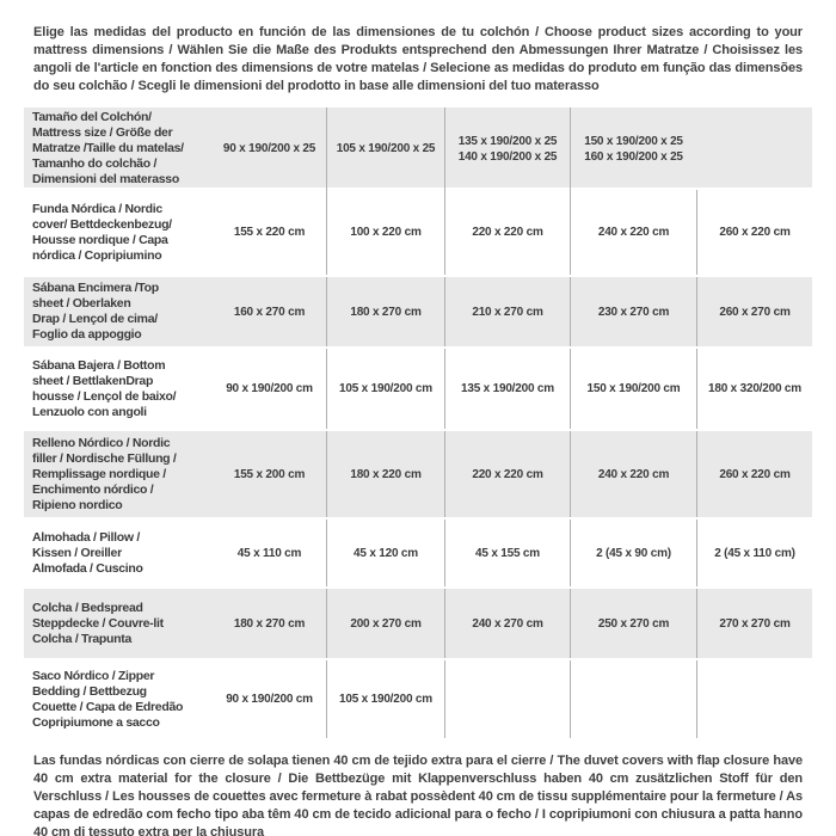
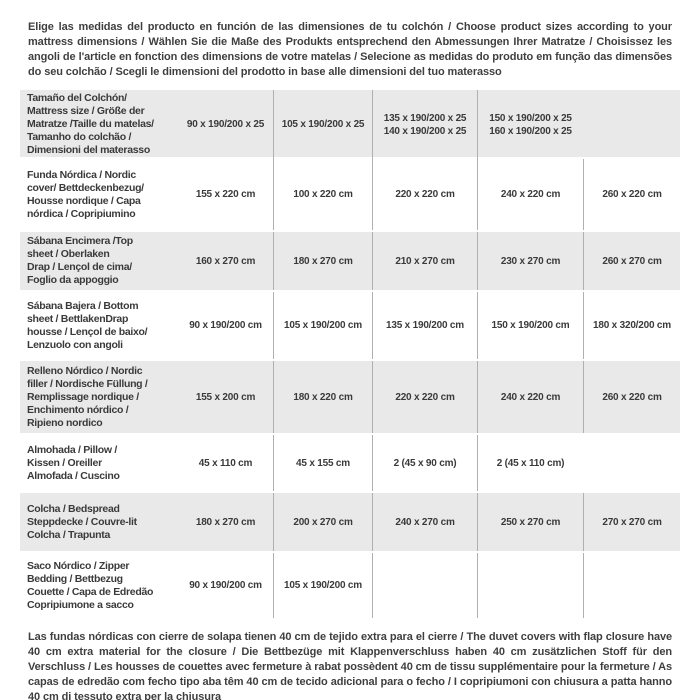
  Elige las medidas del producto en función de las dimensiones de tu colchón / Choose product sizes according to your mattress dimensions / Wählen Sie die Maße des Produkts entsprechend den Abmessungen Ihrer Matratze / Choisissez les angoli de l'article en fonction des dimensions de votre matelas / Selecione as medidas do produto em função das dimensões do seu colchão / Scegli le dimensioni del prodotto in base alle dimensioni del tuo materasso
  Tamaño del Colchón/
  Mattress size / Größe der
  Matratze /Taille du matelas/
  Tamanho do colchão /
  Dimensioni del materasso
  90 x 190/200 x 25
  105 x 190/200 x 25
  135 x 190/200 x 25
  140 x 190/200 x 25
  150 x 190/200 x 25
  160 x 190/200 x 25
  Funda Nórdica / Nordic
  cover/ Bettdeckenbezug/
  Housse nordique / Capa
  nórdica / Copripiumino
  155 x 220 cm
  100 x 220 cm
  220 x 220 cm
  240 x 220 cm
  260 x 220 cm
  Sábana Encimera /Top
  sheet / Oberlaken
  Drap / Lençol de cima/
  Foglio da appoggio
  160 x 270 cm
  180 x 270 cm
  210 x 270 cm
  230 x 270 cm
  260 x 270 cm
  Sábana Bajera / Bottom
  sheet / BettlakenDrap
  housse / Lençol de baixo/
  Lenzuolo con angoli
  90 x 190/200 cm
  105 x 190/200 cm
  135 x 190/200 cm
  150 x 190/200 cm
  180 x 320/200 cm
  Relleno Nórdico / Nordic
  filler / Nordische Füllung /
  Remplissage nordique /
  Enchimento nórdico /
  Ripieno nordico
  155 x 200 cm
  180 x 220 cm
  220 x 220 cm
  240 x 220 cm
  260 x 220 cm
  Almohada / Pillow /
  Kissen / Oreiller
  Almofada / Cuscino
  45 x 110 cm
- 45 x 120 cm
  45 x 155 cm
  2 (45 x 90 cm)
  2 (45 x 110 cm)
  Colcha / Bedspread
  Steppdecke / Couvre-lit
  Colcha / Trapunta
  180 x 270 cm
  200 x 270 cm
  240 x 270 cm
  250 x 270 cm
  270 x 270 cm
  Saco Nórdico / Zipper
  Bedding / Bettbezug
  Couette / Capa de Edredão
  Copripiumone a sacco
  90 x 190/200 cm
  105 x 190/200 cm
  Las fundas nórdicas con cierre de solapa tienen 40 cm de tejido extra para el cierre / The duvet covers with flap closure have 40 cm extra material for the closure / Die Bettbezüge mit Klappenverschluss haben 40 cm zusätzlichen Stoff für den Verschluss / Les housses de couettes avec fermeture à rabat possèdent 40 cm de tissu supplémentaire pour la fermeture / As capas de edredão com fecho tipo aba têm 40 cm de tecido adicional para o fecho / I copripiumoni con chiusura a patta hanno 40 cm di tessuto extra per la chiusura
